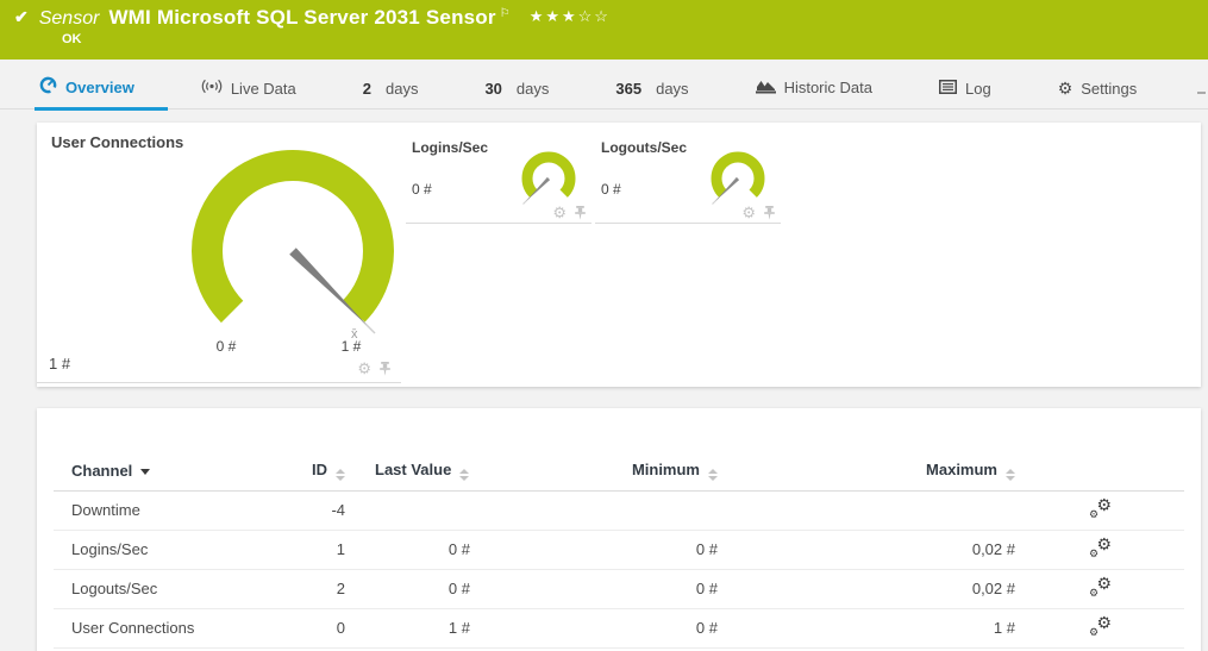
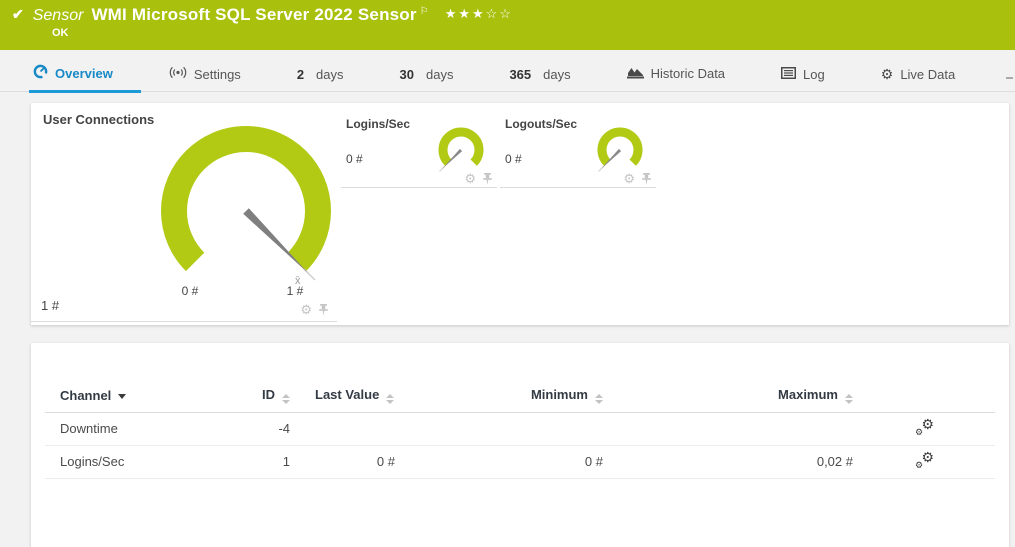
  ✔
  Sensor
- WMI Microsoft SQL Server 2031 Sensor
+ WMI Microsoft SQL Server 2022 Sensor
  ⚐
  ★★★☆☆
  OK
  Overview
- Live Data
+ Settings
  2
  days
  30
  days
  365
  days
  Historic Data
  Log
  ⚙
- Settings
+ Live Data
  User Connections
  0 #
  1 #
  x̄
  1 #
  ⚙
  Logins/Sec
  0 #
  ⚙
  Logouts/Sec
  0 #
  ⚙
  Channel	ID	Last Value	Minimum	Maximum
  Downtime	-4				⚙⚙
  Logins/Sec	1	0 #	0 #	0,02 #	⚙⚙
- Logouts/Sec	2	0 #	0 #	0,02 #	⚙⚙
- User Connections	0	1 #	0 #	1 #	⚙⚙
